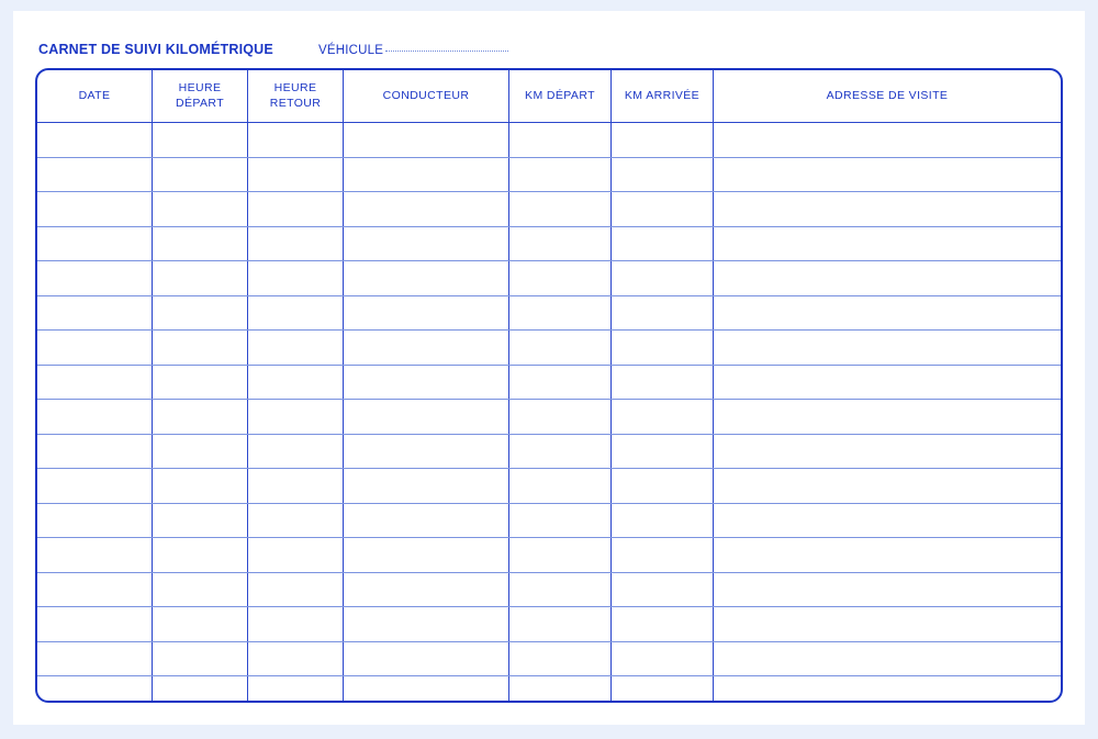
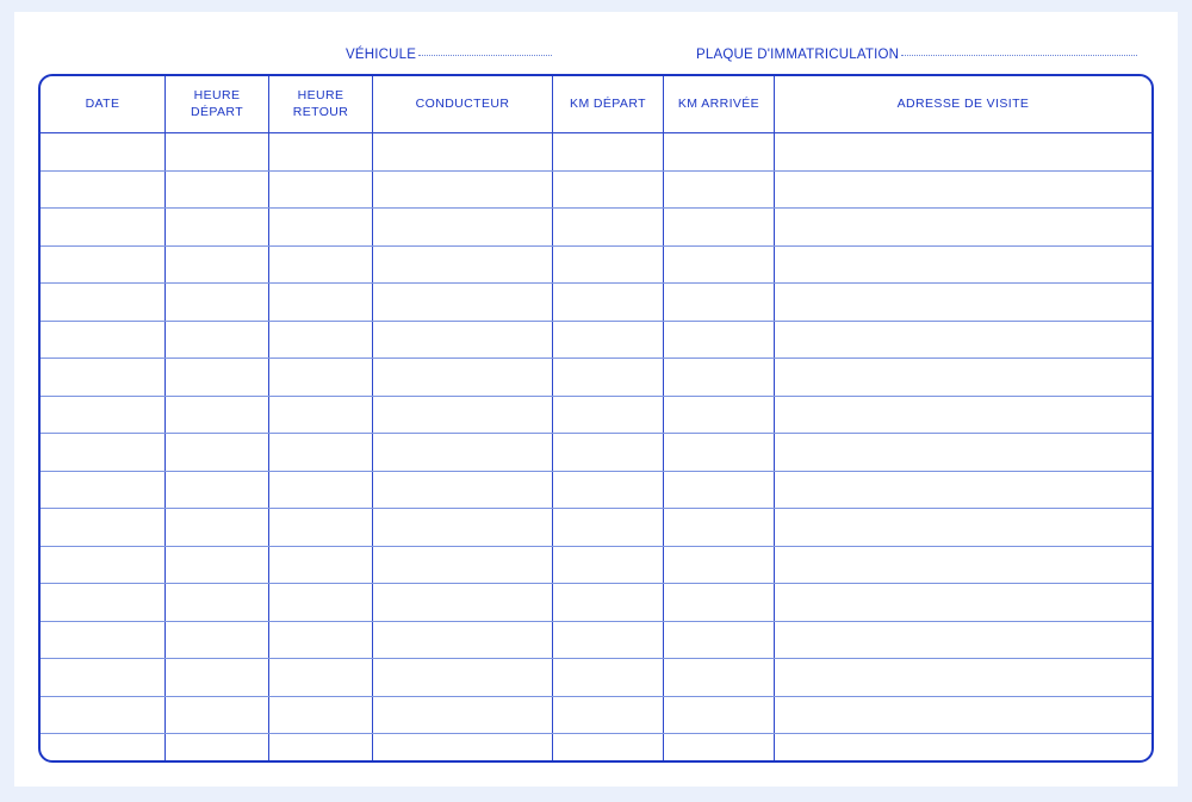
- CARNET DE SUIVI KILOMÉTRIQUE
  VÉHICULE
+ PLAQUE D'IMMATRICULATION
  DATE	HEURE DÉPART	HEURE RETOUR	CONDUCTEUR	KM DÉPART	KM ARRIVÉE	ADRESSE DE VISITE
